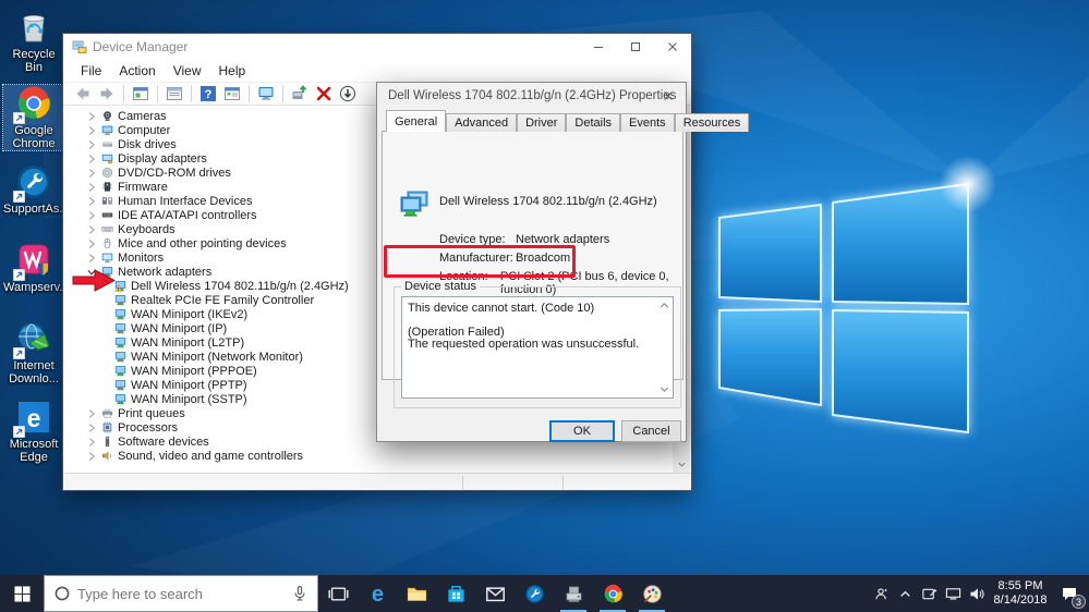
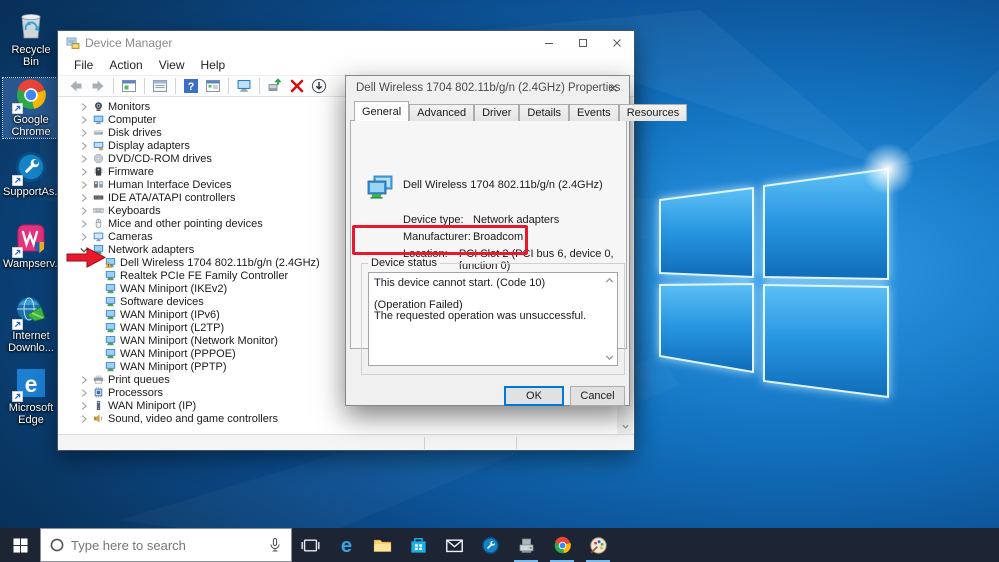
  Recycle Bin
  Google Chrome
  SupportAs.
  Wampserv.
  Internet Downlo...
  e
  Microsoft Edge
  Device Manager
  File
  Action
  View
  Help
  ?
- Cameras
+ Monitors
  Computer
  Disk drives
  Display adapters
  DVD/CD-ROM drives
  Firmware
  Human Interface Devices
  IDE ATA/ATAPI controllers
  Keyboards
  Mice and other pointing devices
- Monitors
+ Cameras
  Network adapters
  Dell Wireless 1704 802.11b/g/n (2.4GHz)
  Realtek PCIe FE Family Controller
  WAN Miniport (IKEv2)
- WAN Miniport (IP)
+ Software devices
+ WAN Miniport (IPv6)
  WAN Miniport (L2TP)
  WAN Miniport (Network Monitor)
  WAN Miniport (PPPOE)
  WAN Miniport (PPTP)
- WAN Miniport (SSTP)
  Print queues
  Processors
- Software devices
+ WAN Miniport (IP)
  Sound, video and game controllers
  Dell Wireless 1704 802.11b/g/n (2.4GHz) Properties
  General
  Advanced
  Driver
  Details
  Events
  Resources
  Dell Wireless 1704 802.11b/g/n (2.4GHz)
  Device type:
  Network adapters
  Manufacturer:
  Broadcom
  Location:
  PCI Slot 2 (PCI bus 6, device 0, function 0)
  Device status
  This device cannot start. (Code 10)
  (Operation Failed)
  The requested operation was unsuccessful.
  OK
  Cancel
  Type here to search
  e
- 8:55 PM
- 8/14/2018
- 3
